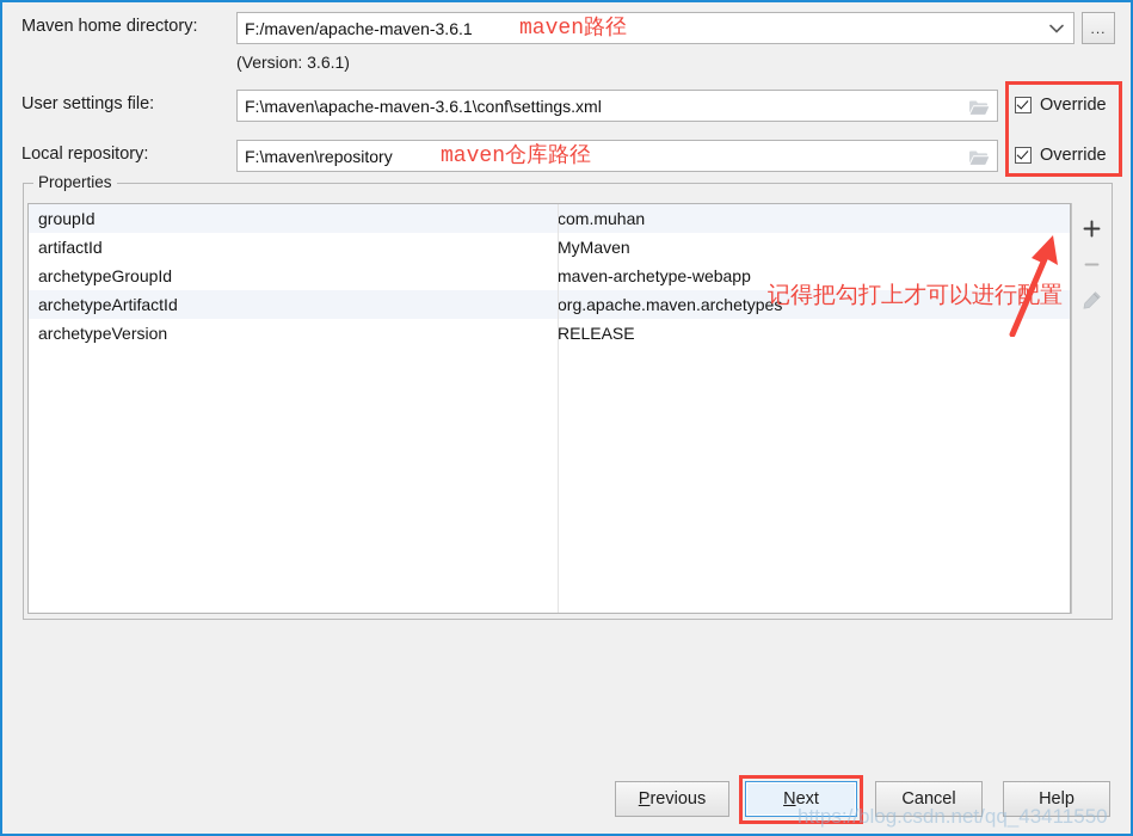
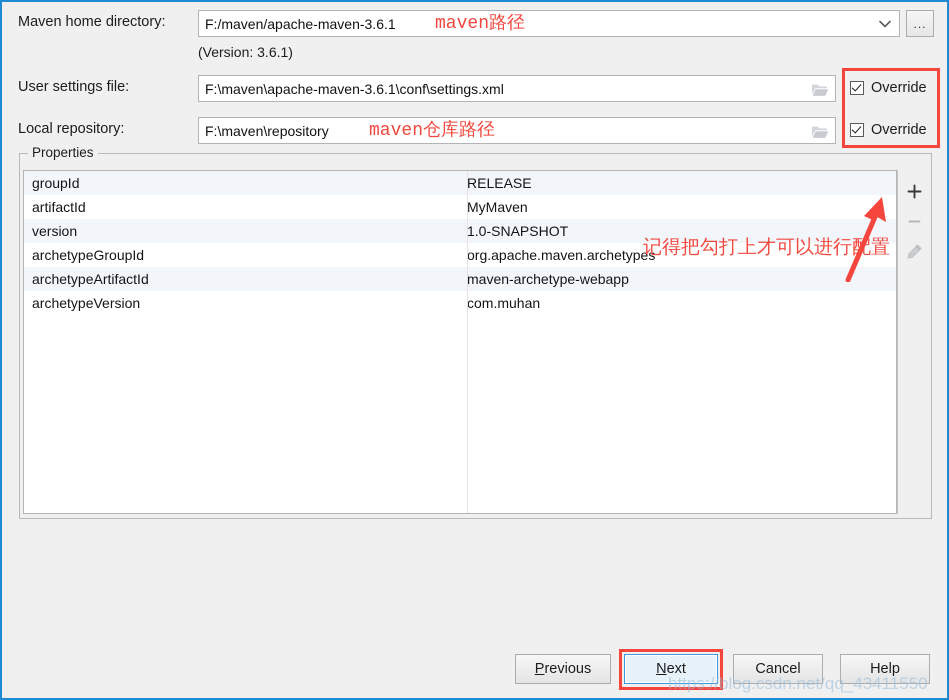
  Maven home directory:
  F:/maven/apache-maven-3.6.1
  ...
  (Version: 3.6.1)
  User settings file:
  F:\maven\apache-maven-3.6.1\conf\settings.xml
  Override
  Local repository:
  F:\maven\repository
  Override
  Properties
  groupId
- com.muhan
+ RELEASE
  artifactId
  MyMaven
+ version
+ 1.0-SNAPSHOT
  archetypeGroupId
- maven-archetype-webapp
+ org.apache.maven.archetypes
  archetypeArtifactId
- org.apache.maven.archetypes
+ maven-archetype-webapp
  archetypeVersion
- RELEASE
+ com.muhan
  maven路径
  maven仓库路径
  记得把勾打上才可以进行置
  Previous
  Next
  Cancel
  Help
  https://blog.csdn.net/qq_43411550
